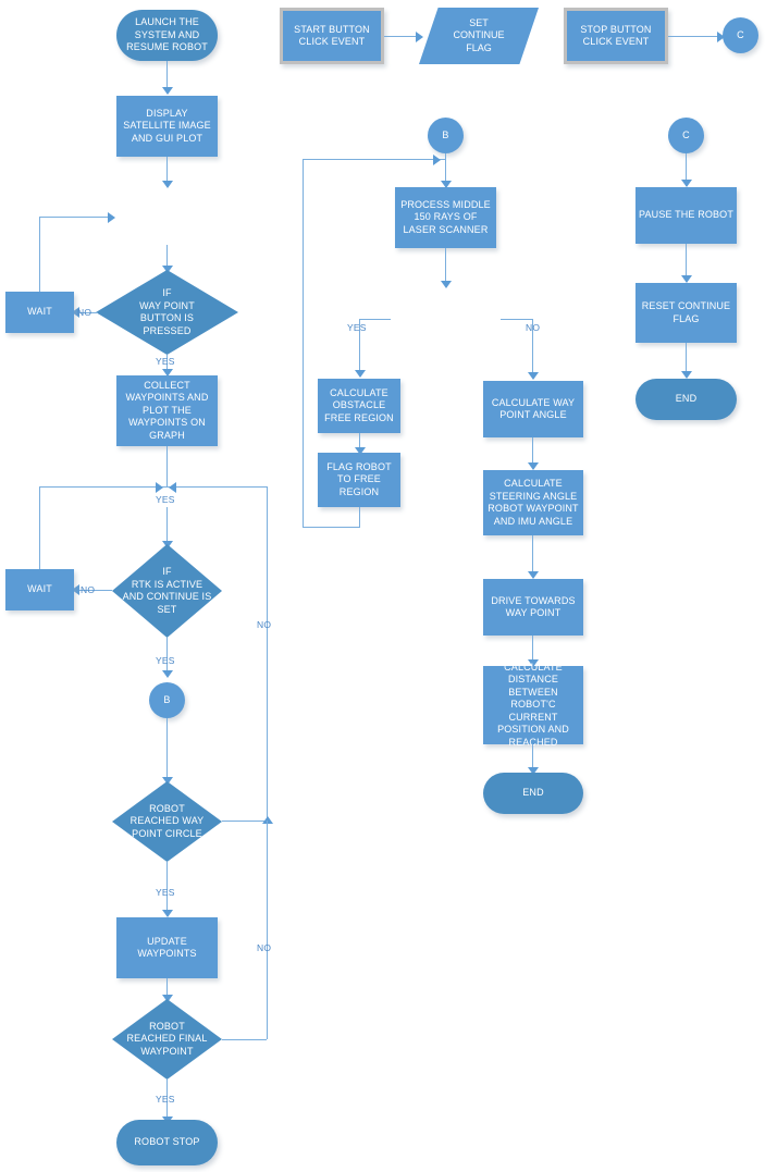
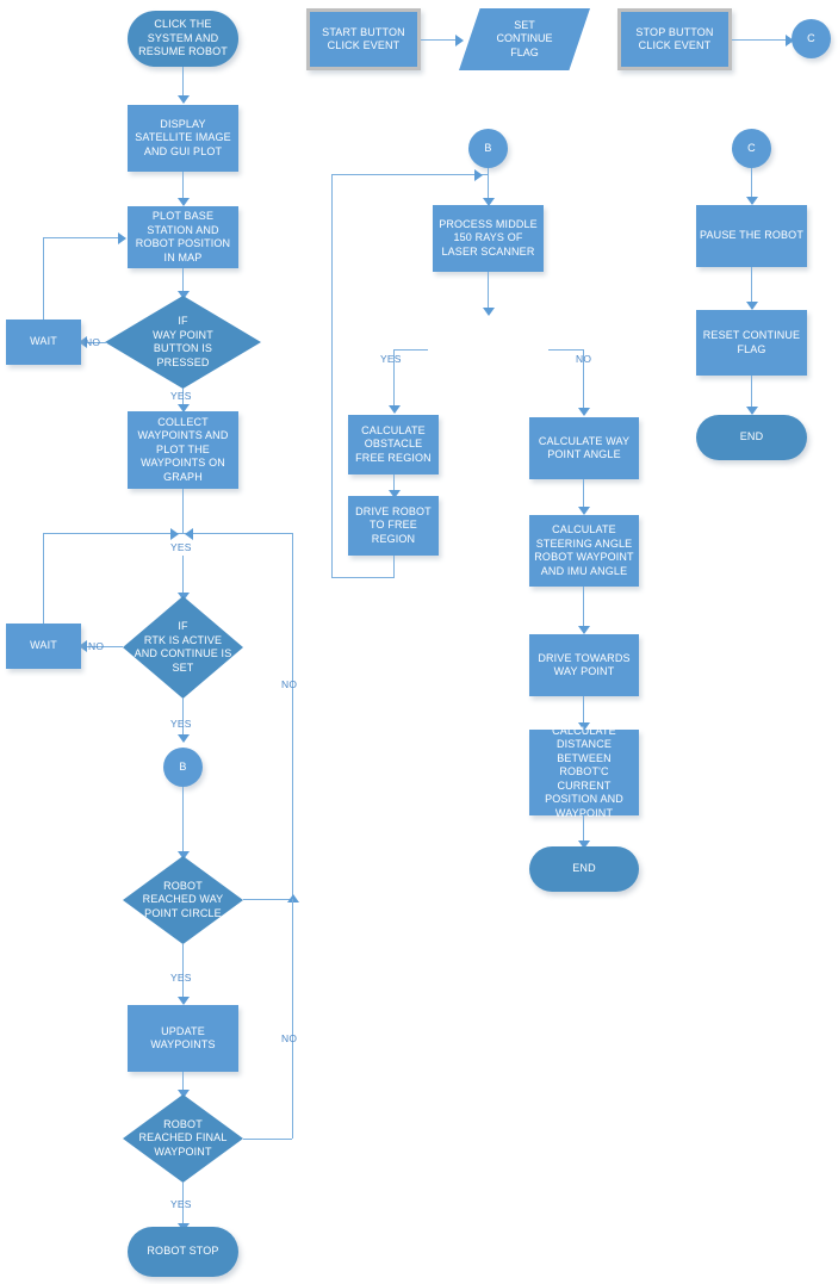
- LAUNCH THE SYSTEM AND RESUME ROBOT
+ CLICK THE SYSTEM AND RESUME ROBOT
  DISPLAY SATELLITE IMAGE AND GUI PLOT
+ PLOT BASE STATION AND ROBOT POSITION IN MAP
  IF
  WAY POINT
  BUTTON IS
  PRESSED
  NO
  WAIT
  YES
  COLLECT WAYPOINTS AND PLOT THE WAYPOINTS ON GRAPH
  YES
  IF
  RTK IS ACTIVE
  AND CONTINUE IS
  SET
  NO
  WAIT
  YES
  B
  ROBOT
  REACHED WAY
  POINT CIRCLE
  NO
  YES
  UPDATE WAYPOINTS
  ROBOT
  REACHED FINAL
  WAYPOINT
  NO
  YES
  ROBOT STOP
  START BUTTON CLICK EVENT
  SET
  CONTINUE
  FLAG
  STOP BUTTON CLICK EVENT
  C
  B
  PROCESS MIDDLE 150 RAYS OF LASER SCANNER
  YES
  CALCULATE OBSTACLE FREE REGION
- FLAG ROBOT TO FREE REGION
+ DRIVE ROBOT TO FREE REGION
  NO
  CALCULATE WAY POINT ANGLE
  CALCULATE STEERING ANGLE ROBOT WAYPOINT AND IMU ANGLE
  DRIVE TOWARDS WAY POINT
- CALCULATE DISTANCE BETWEEN ROBOT'C CURRENT POSITION AND REACHED
+ CALCULATE DISTANCE BETWEEN ROBOT'C CURRENT POSITION AND WAYPOINT
  END
  C
  PAUSE THE ROBOT
  RESET CONTINUE FLAG
  END
